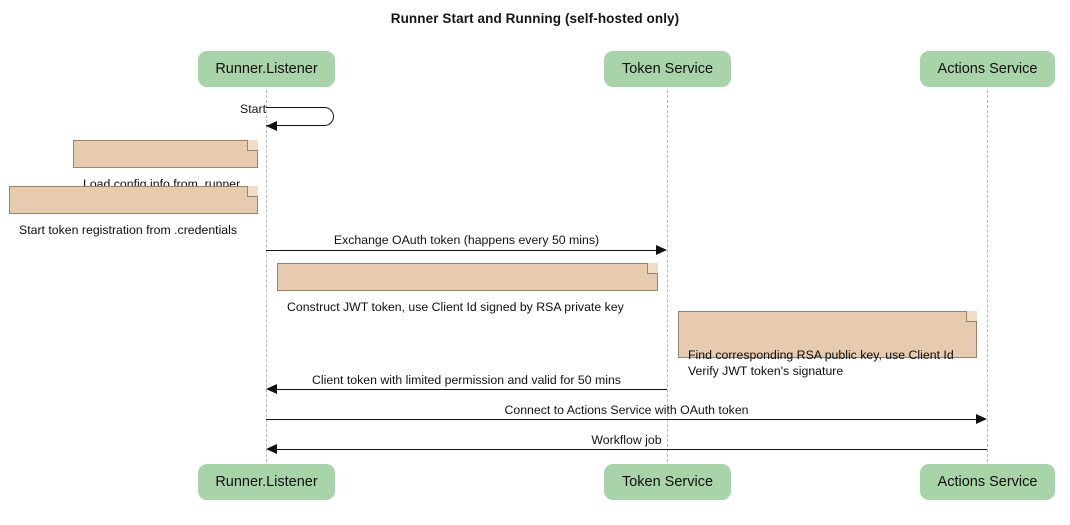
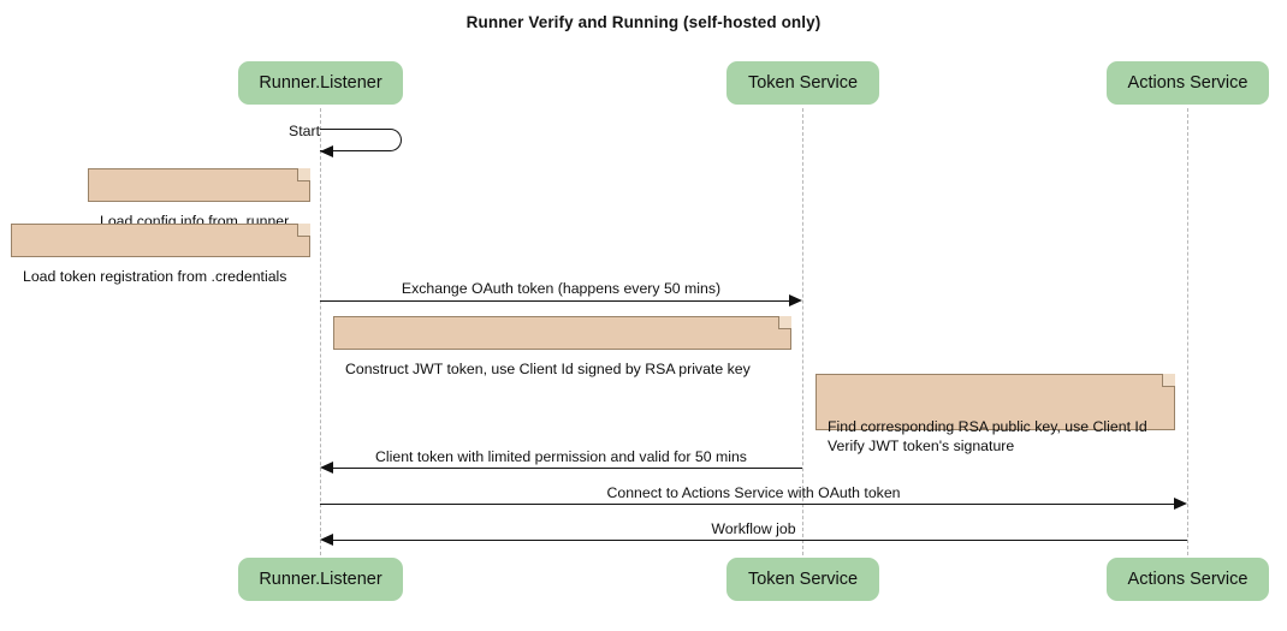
- Runner Start and Running (self-hosted only)
+ Runner Verify and Running (self-hosted only)
  Runner.Listener
  Token Service
  Actions Service
  Start
  Load config info from .runner
- Start token registration from .credentials
+ Load token registration from .credentials
  Exchange OAuth token (happens every 50 mins)
  Construct JWT token, use Client Id signed by RSA private key
  Find corresponding RSA public key, use Client Id
  Verify JWT token's signature
  Client token with limited permission and valid for 50 mins
  Connect to Actions Service with OAuth token
  Workflow job
  Runner.Listener
  Token Service
  Actions Service
